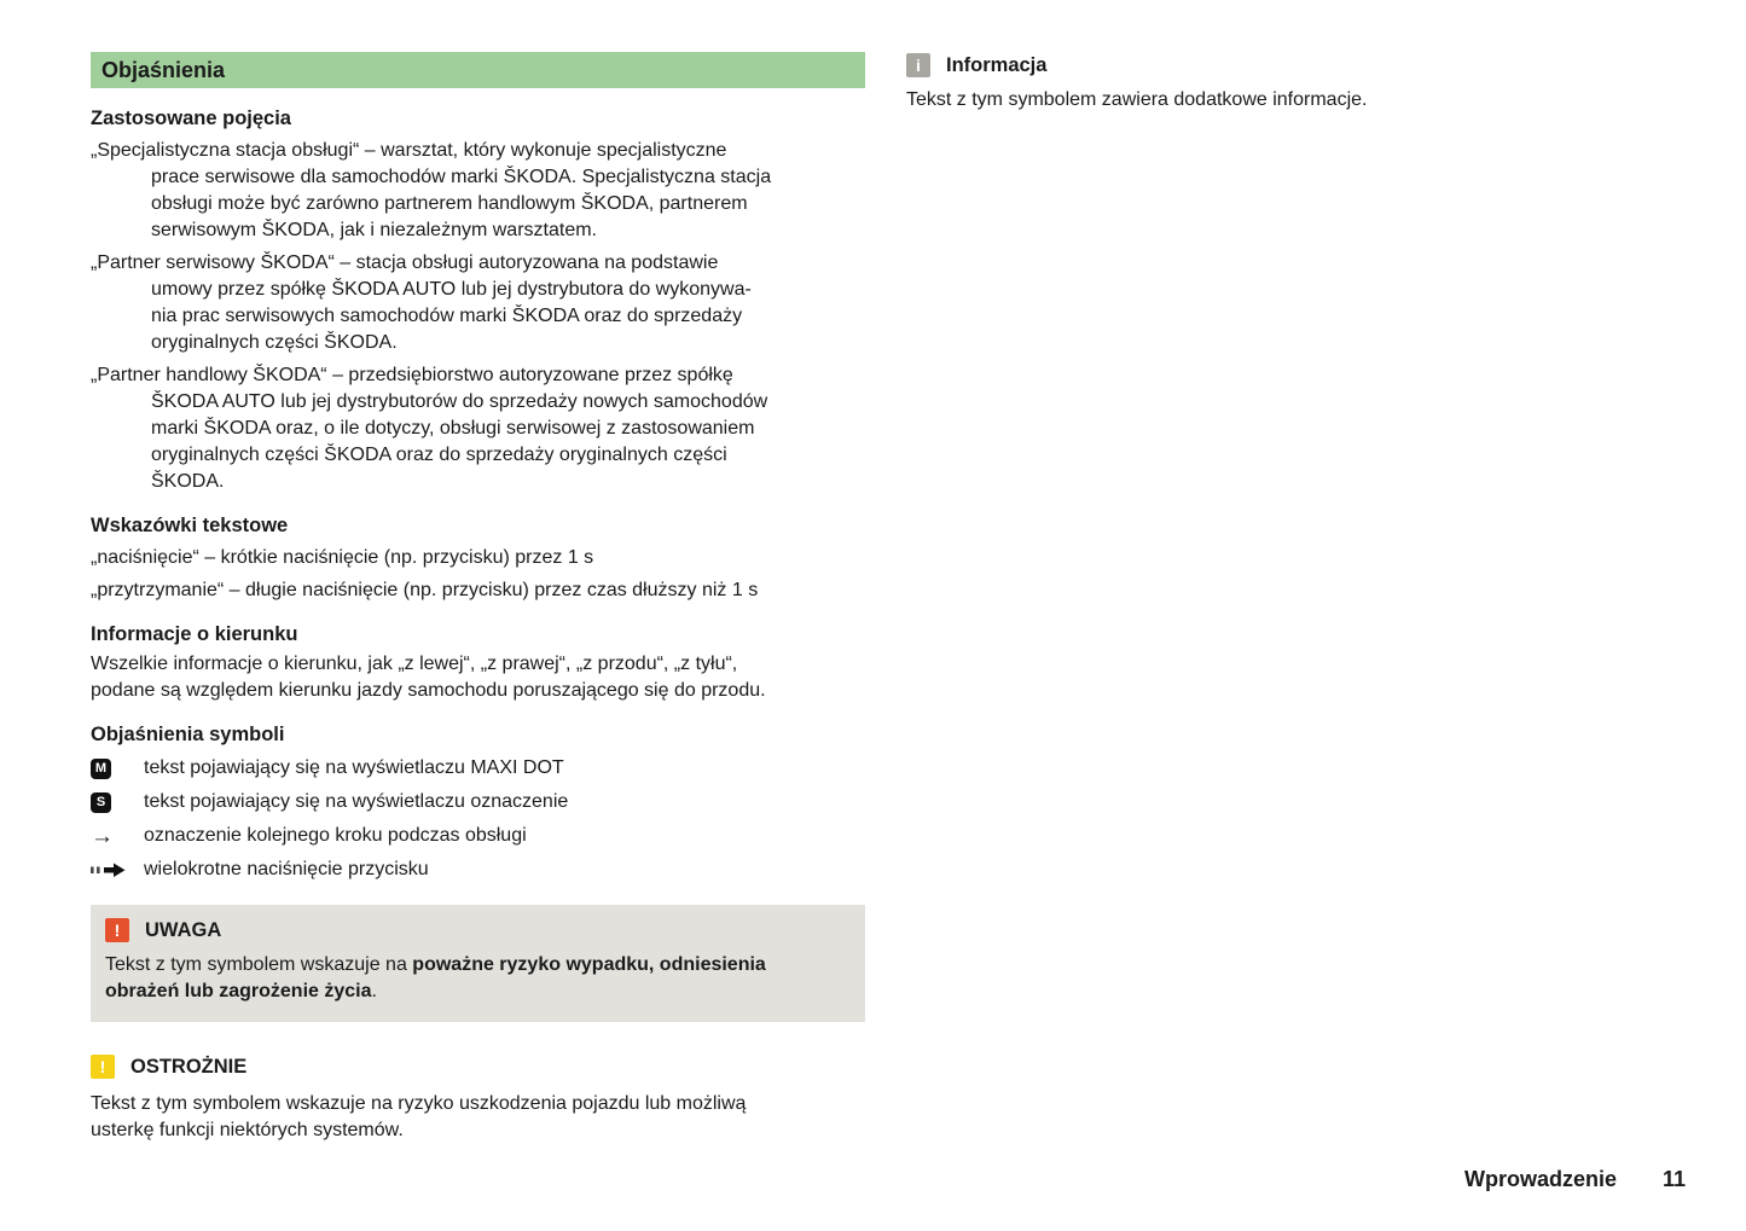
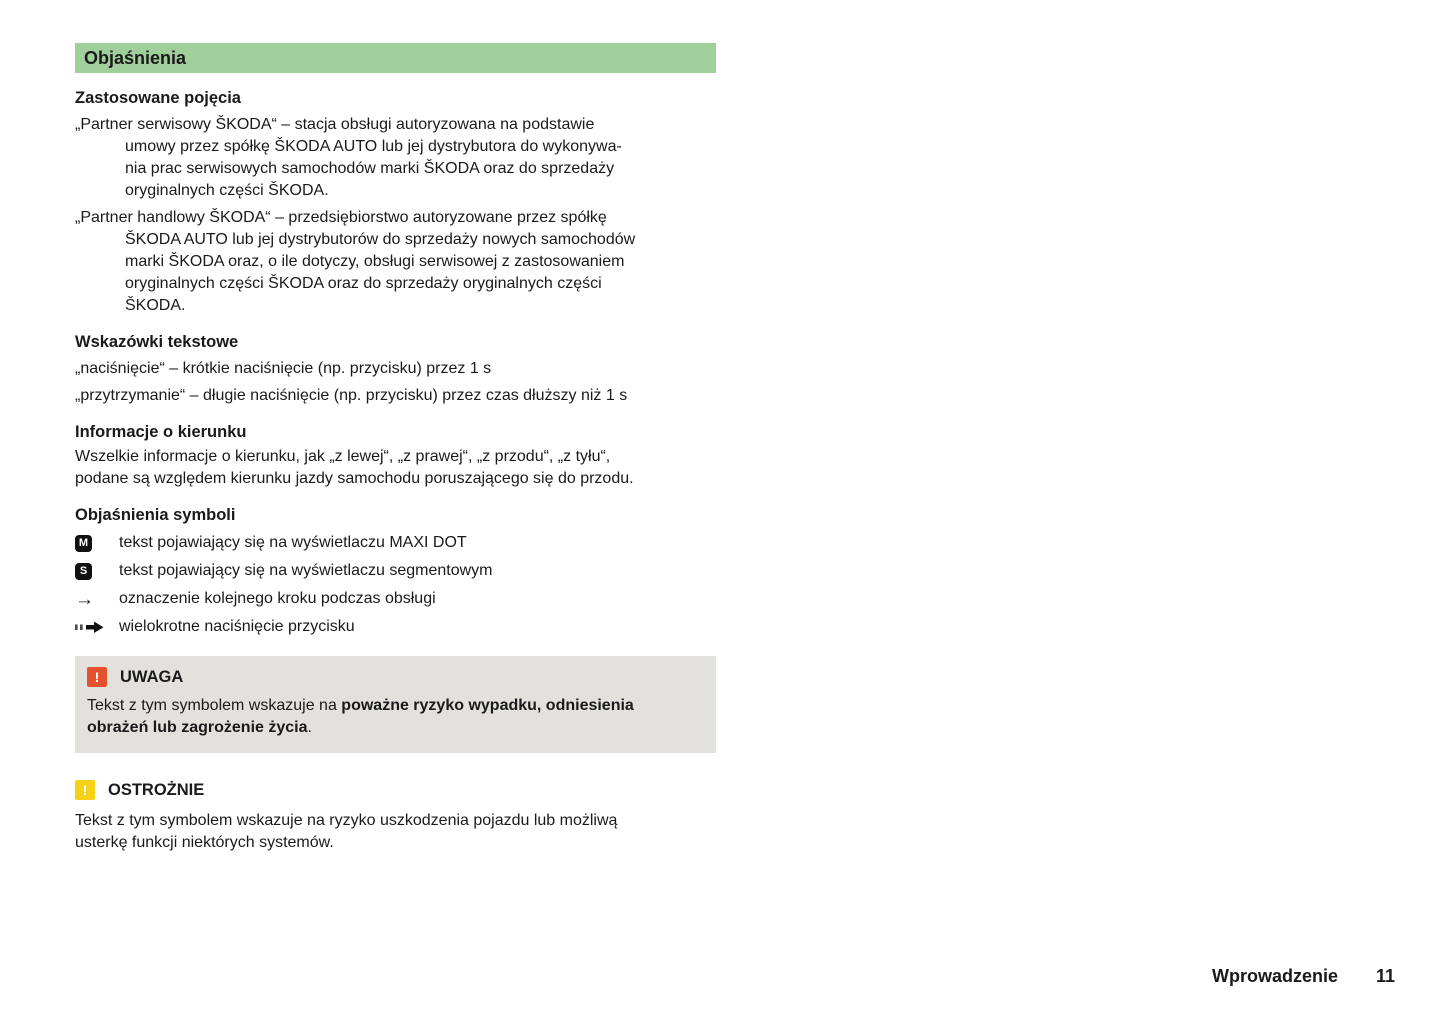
  Objaśnienia
  Zastosowane pojęcia
- „Specjalistyczna stacja obsługi“ – warsztat, który wykonuje specjalistyczne
- prace serwisowe dla samochodów marki ŠKODA. Specjalistyczna stacja
- obsługi może być zarówno partnerem handlowym ŠKODA, partnerem
- serwisowym ŠKODA, jak i niezależnym warsztatem.
  „Partner serwisowy ŠKODA“ – stacja obsługi autoryzowana na podstawie
  umowy przez spółkę ŠKODA AUTO lub jej dystrybutora do wykonywa-
  nia prac serwisowych samochodów marki ŠKODA oraz do sprzedaży
  oryginalnych części ŠKODA.
  „Partner handlowy ŠKODA“ – przedsiębiorstwo autoryzowane przez spółkę
  ŠKODA AUTO lub jej dystrybutorów do sprzedaży nowych samochodów
  marki ŠKODA oraz, o ile dotyczy, obsługi serwisowej z zastosowaniem
  oryginalnych części ŠKODA oraz do sprzedaży oryginalnych części
  ŠKODA.
  Wskazówki tekstowe
  „naciśnięcie“ – krótkie naciśnięcie (np. przycisku) przez 1 s
  „przytrzymanie“ – długie naciśnięcie (np. przycisku) przez czas dłuższy niż 1 s
  Informacje o kierunku
  Wszelkie informacje o kierunku, jak „z lewej“, „z prawej“, „z przodu“, „z tyłu“,
  podane są względem kierunku jazdy samochodu poruszającego się do przodu.
  Objaśnienia symboli
  M
  tekst pojawiający się na wyświetlaczu MAXI DOT
  S
- tekst pojawiający się na wyświetlaczu oznaczenie
+ tekst pojawiający się na wyświetlaczu segmentowym
  →
  oznaczenie kolejnego kroku podczas obsługi
  wielokrotne naciśnięcie przycisku
  !
  UWAGA
  Tekst z tym symbolem wskazuje na poważne ryzyko wypadku, odniesienia
  obrażeń lub zagrożenie życia.
  !
  OSTROŻNIE
  Tekst z tym symbolem wskazuje na ryzyko uszkodzenia pojazdu lub możliwą
  usterkę funkcji niektórych systemów.
- i
- Informacja
- Tekst z tym symbolem zawiera dodatkowe informacje.
  Wprowadzenie
  11
